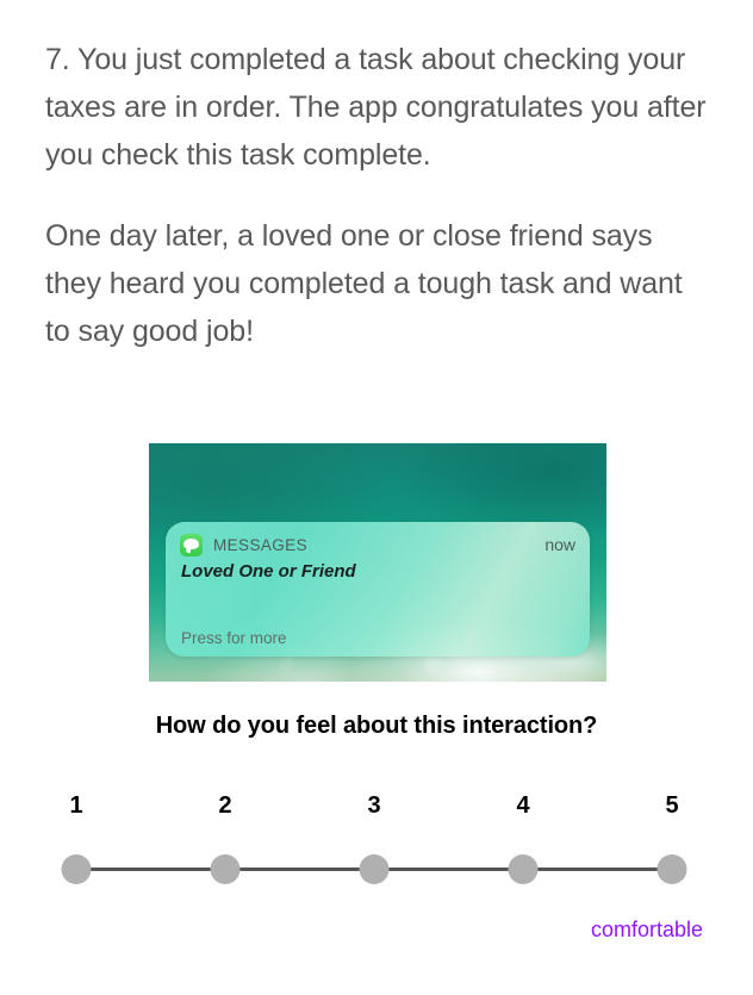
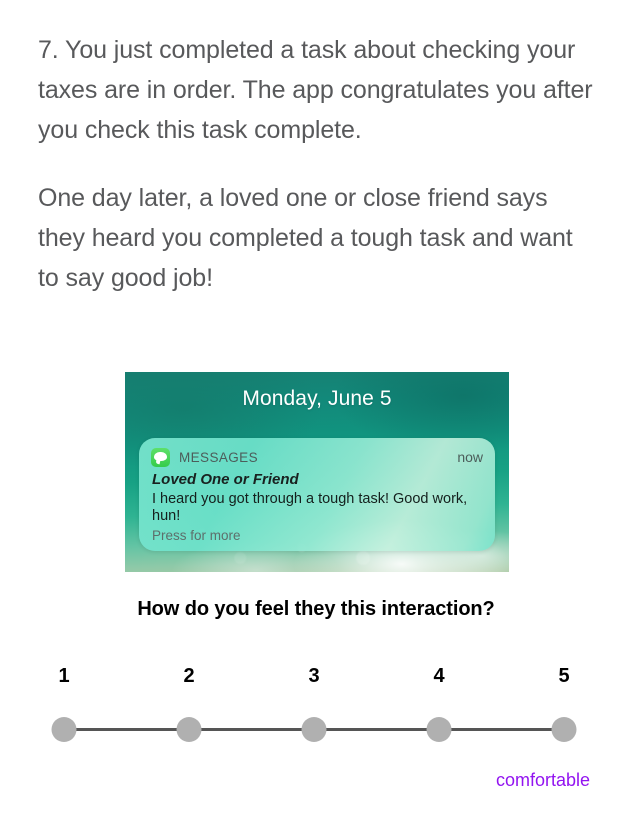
  7. You just completed a task about checking your taxes are in order. The app congratulates you after you check this task complete.
  One day later, a loved one or close friend says they heard you completed a tough task and want to say good job!
+ Monday, June 5
  MESSAGES
  now
  Loved One or Friend
+ I heard you got through a tough task! Good work, hun!
  Press for more
- How do you feel about this interaction?
+ How do you feel they this interaction?
  1
  2
  3
  4
  5
  comfortable
